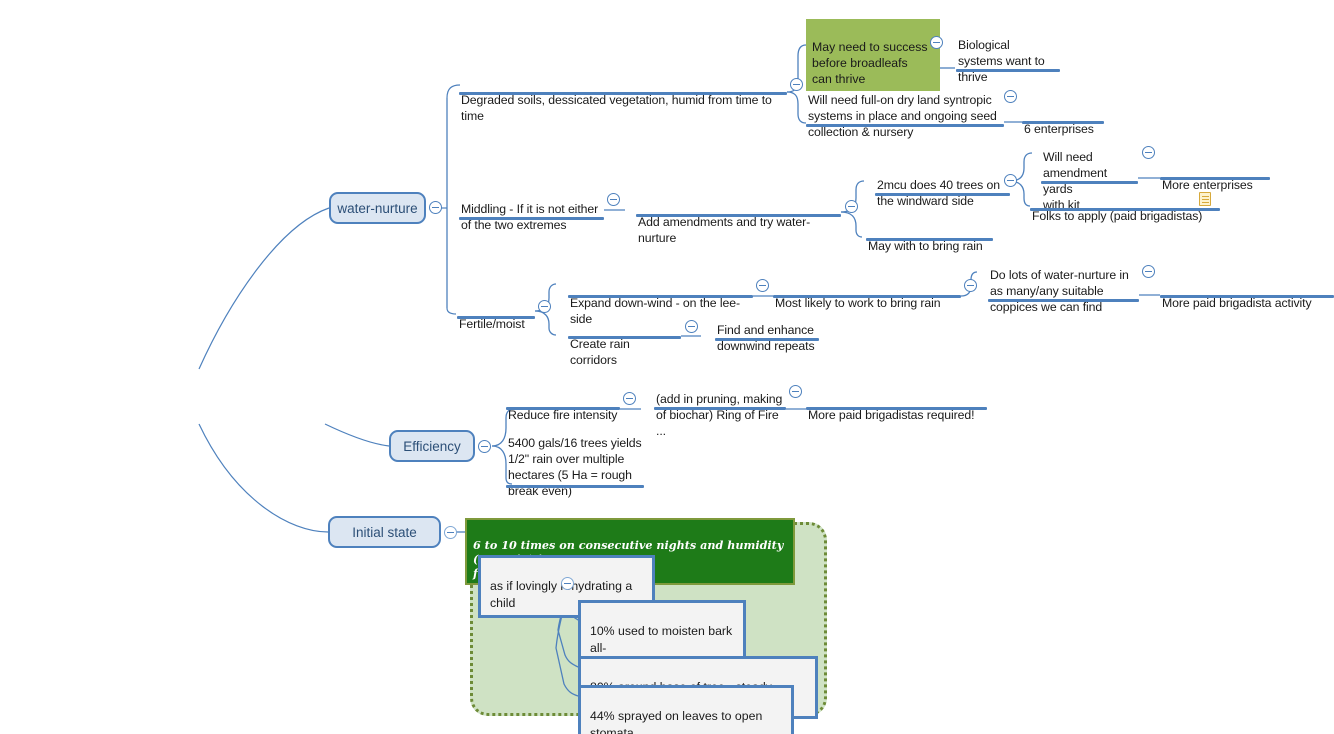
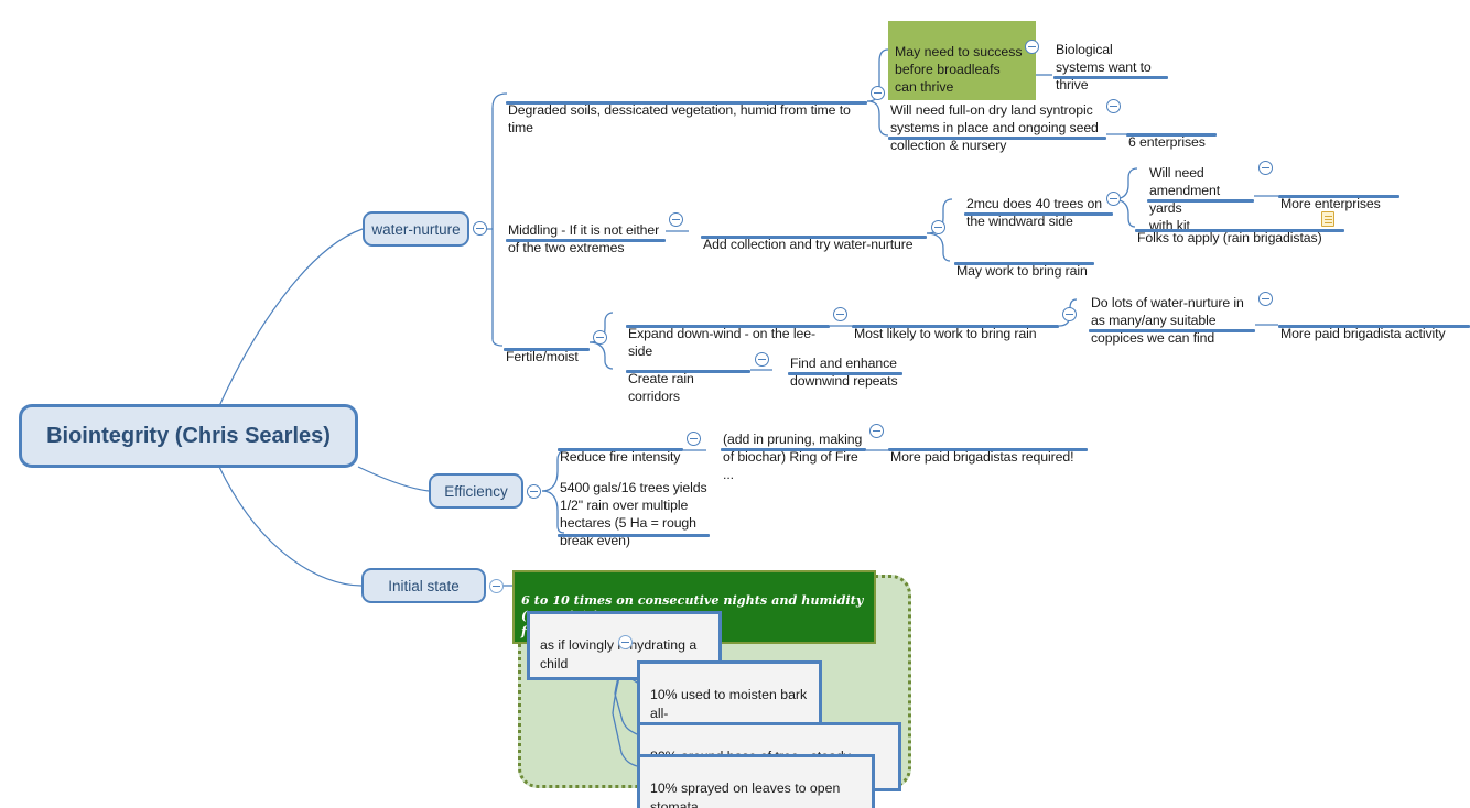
+ Biointegrity (Chris Searles)
  water-nurture
  Degraded soils, dessicated vegetation, humid from time to time
  May need to success
  before broadleafs
  can thrive
  Biological
  systems want to
  thrive
  Will need full-on dry land syntropic
  systems in place and ongoing seed
  collection & nursery
  6 enterprises
  Middling - If it is not either
  of the two extremes
- Add amendments and try water-nurture
+ Add collection and try water-nurture
  2mcu does 40 trees on
  the windward side
  Will need
  amendment yards
  with kit
  More enterprises
- Folks to apply (paid brigadistas)
+ Folks to apply (rain brigadistas)
- May with to bring rain
+ May work to bring rain
  Fertile/moist
  Expand down-wind - on the lee-side
  Most likely to work to bring rain
  Do lots of water-nurture in
  as many/any suitable
  coppices we can find
  More paid brigadista activity
  Create rain corridors
  Find and enhance
  downwind repeats
  Efficiency
  Reduce fire intensity
  (add in pruning, making
  of biochar) Ring of Fire ...
  More paid brigadistas required!
  5400 gals/16 trees yields
  1/2" rain over multiple
  hectares (5 Ha = rough
  break even)
  Initial state
  as if lovinglyhydrating a child
  10% used to moisten bark all-
- 44% sprayed on leaves to open stomata
+ 10% sprayed on leaves to open stomata
